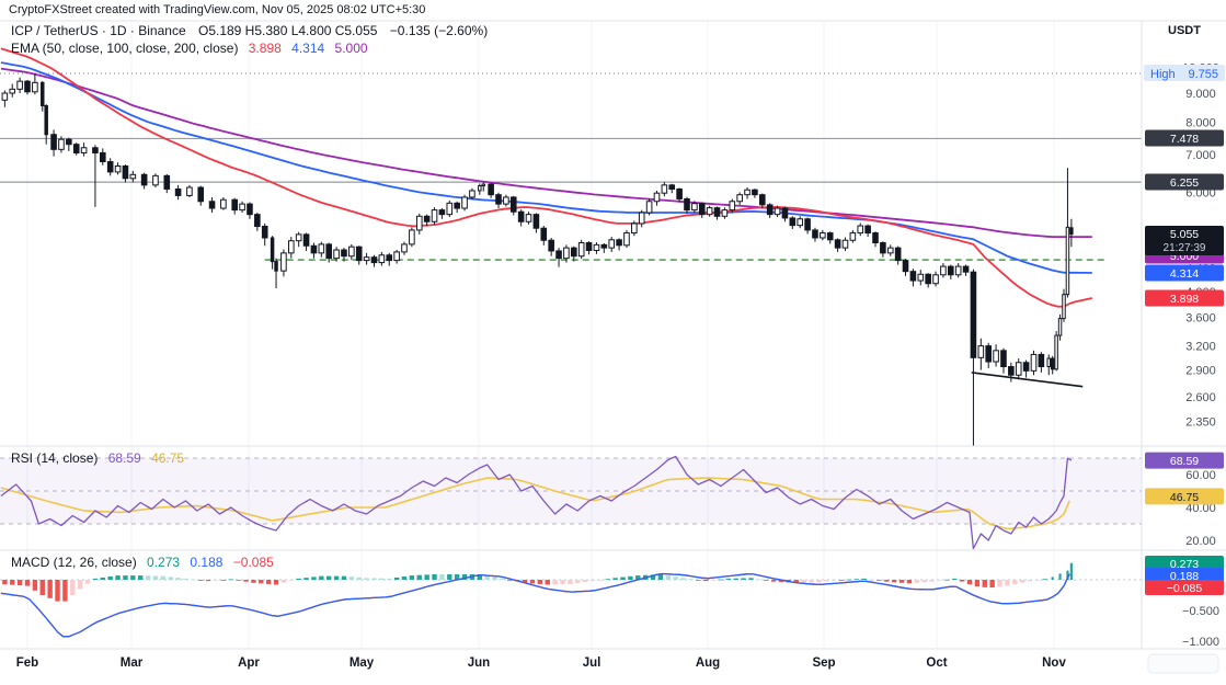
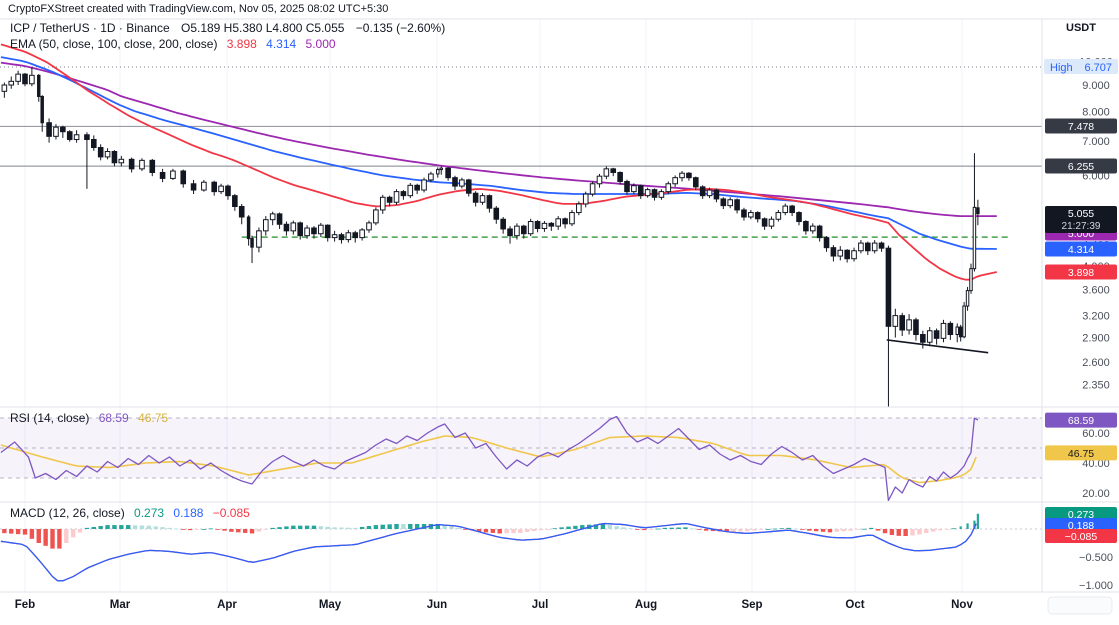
  USDT
  9.000
  8.000
  7.000
  6.000
  3.600
  3.200
  2.900
  2.600
  2.350
  High
- 9.755
+ 6.707
  7.478
  6.255
  5.000
  4.314
  3.898
  5.055
  21:27:39
  60.00
  40.00
  20.00
  68.59
  46.75
  −0.500
  −1.000
  0.273
  0.188
  −0.085
  Feb
  Mar
  Apr
  May
  Jun
  Jul
  Aug
  Sep
  Oct
  Nov
  CryptoFXStreet created with TradingView.com, Nov 05, 2025 08:02 UTC+5:30
  ICP / TetherUS · 1D · Binance O5.189 H5.380 L4.800 C5.055 −0.135 (−2.60%)
  EMA (50, close, 100, close, 200, close) 3.898 4.314 5.000
  RSI (14, close) 68.59 46.75
  MACD (12, 26, close) 0.273 0.188 −0.085
